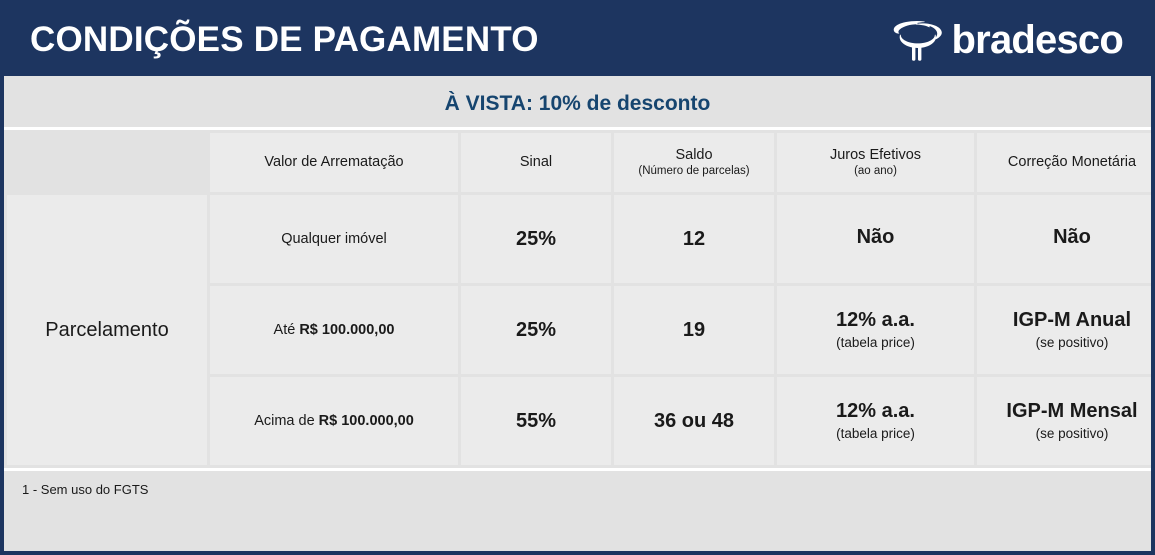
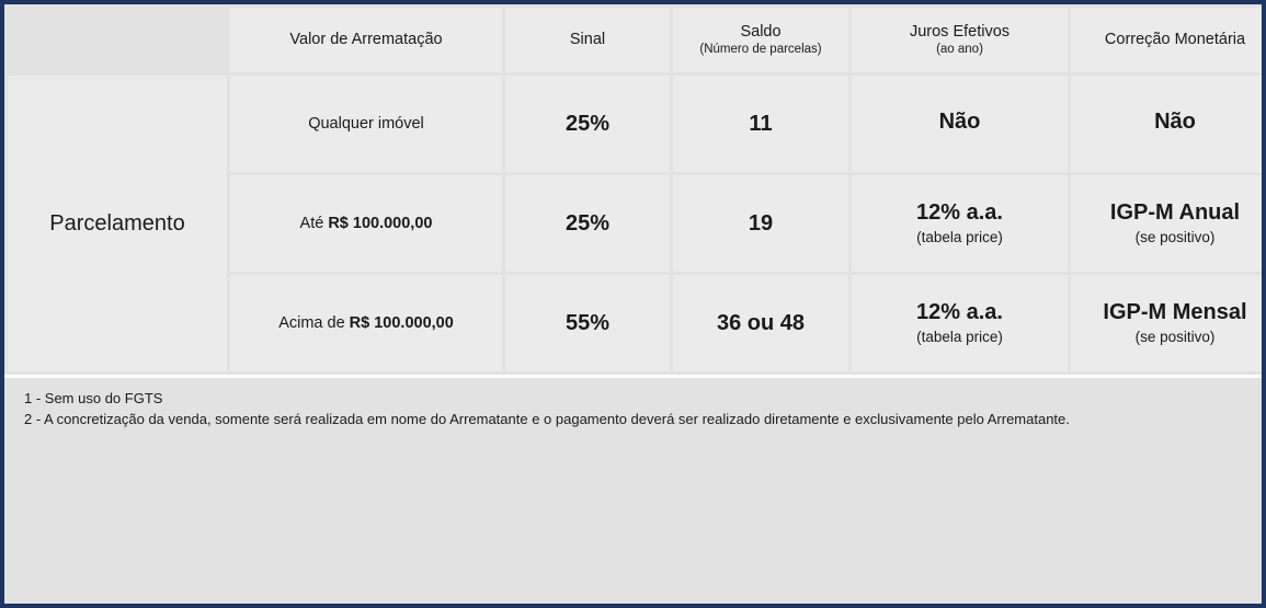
- CONDIÇÕES DE PAGAMENTO
- bradesco
- À VISTA: 10% de desconto
  	Valor de Arrematação	Sinal	Saldo (Número de parcelas)	Juros Efetivos (ao ano)	Correção Monetária
- Parcelamento	Qualquer imóvel	25%	12	Não	Não
+ Parcelamento	Qualquer imóvel	25%	11	Não	Não
  Até R$ 100.000,00	25%	19	12% a.a. (tabela price)	IGP-M Anual (se positivo)
  Acima de R$ 100.000,00	55%	36 ou 48	12% a.a. (tabela price)	IGP-M Mensal (se positivo)
  1 - Sem uso do FGTS
+ 2 - A concretização da venda, somente será realizada em nome do Arrematante e o pagamento deverá ser realizado diretamente e exclusivamente pelo Arrematante.
